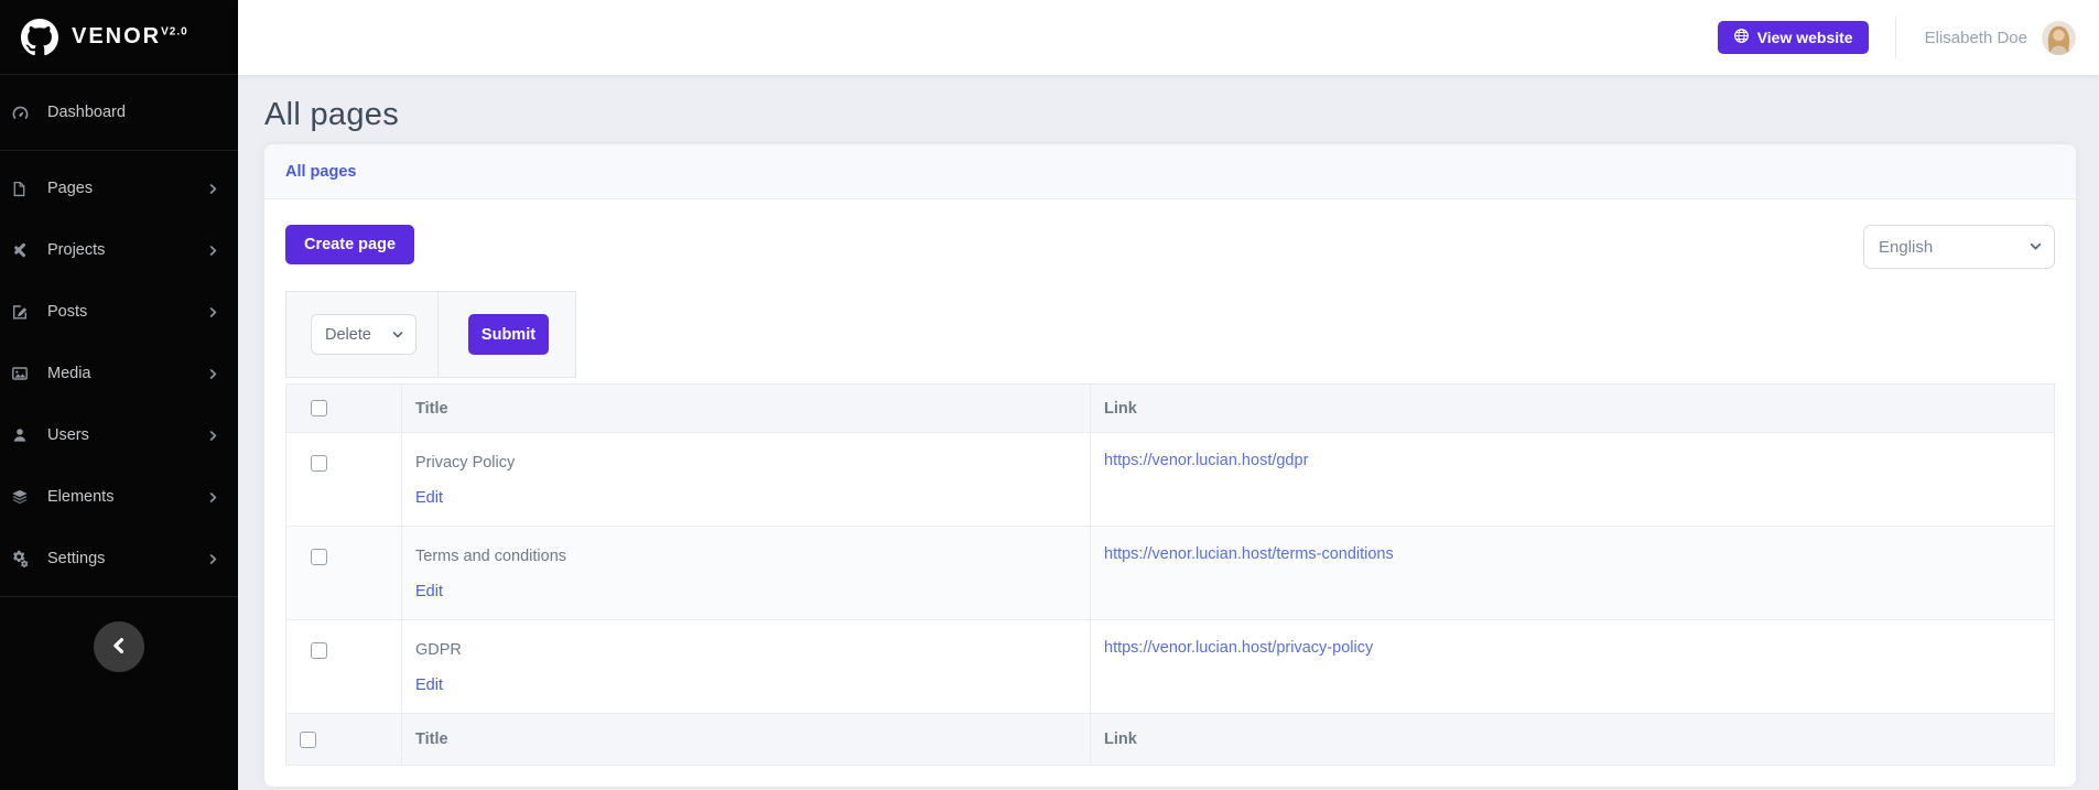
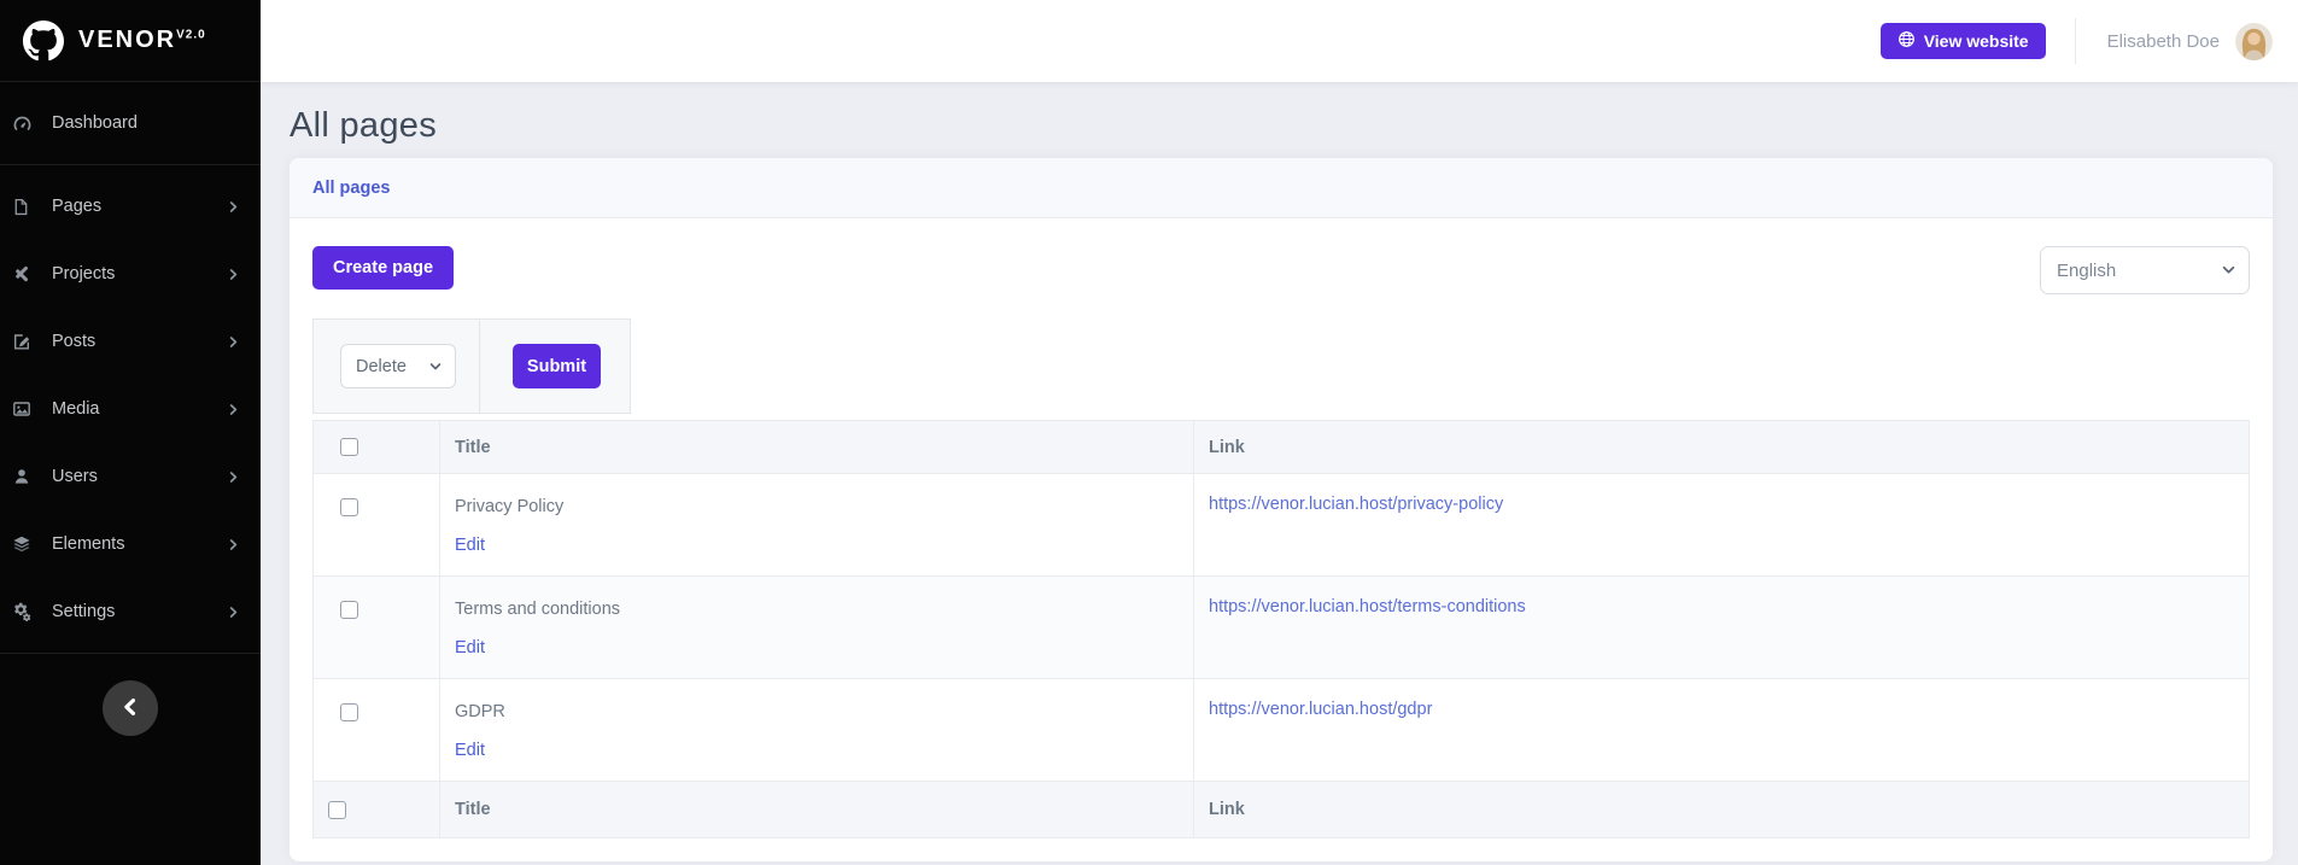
  VENORV2.0
  Dashboard
  Pages
  Projects
  Posts
  Media
  Users
  Elements
  Settings
  View website
  Elisabeth Doe
  All pages
  All pages
  Create page
  English
  Delete
  Submit
  	Title	Link
- 	Privacy PolicyEdit	https://venor.lucian.host/gdpr
+ 	Privacy PolicyEdit	https://venor.lucian.host/privacy-policy
  	Terms and conditionsEdit	https://venor.lucian.host/terms-conditions
- 	GDPREdit	https://venor.lucian.host/privacy-policy
+ 	GDPREdit	https://venor.lucian.host/gdpr
  	Title	Link
